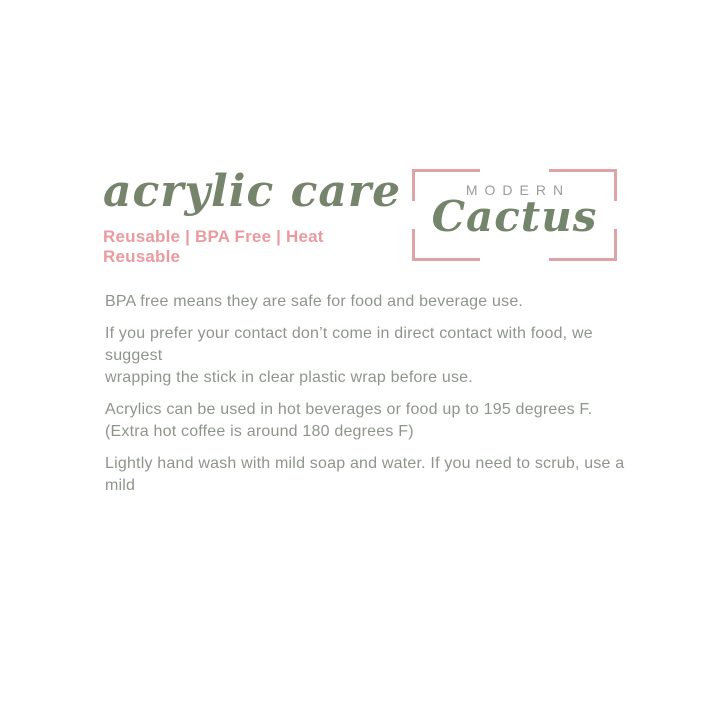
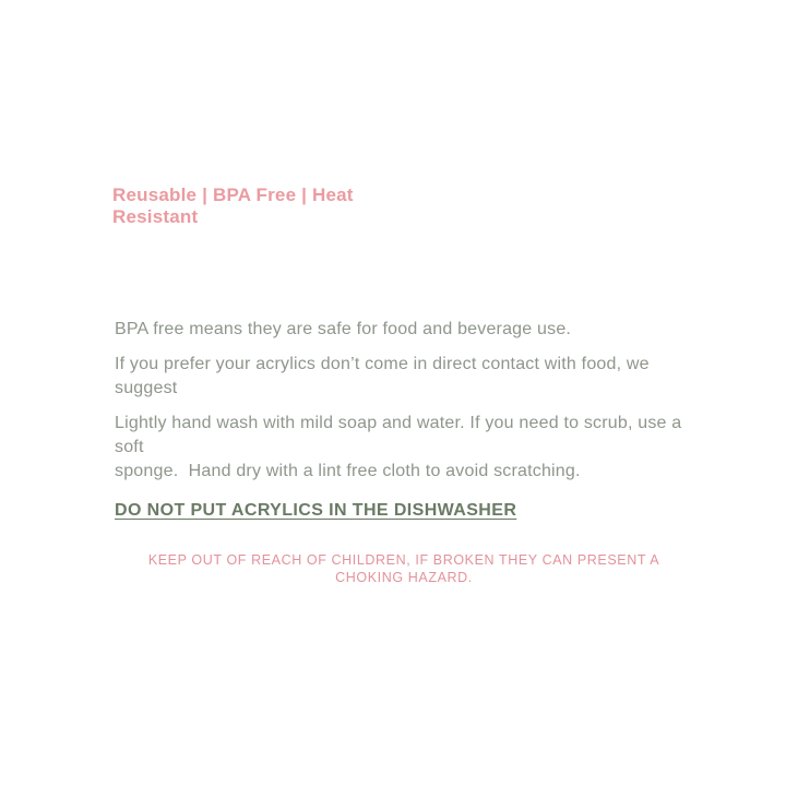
- acrylic care
- Reusable | BPA Free | Heat Reusable
+ Reusable | BPA Free | Heat Resistant
- MODERN
- Cactus
  BPA free means they are safe for food and beverage use.
- If you prefer your contact don’t come in direct contact with food, we suggest
+ If you prefer your acrylics don’t come in direct contact with food, we suggest
- wrapping the stick in clear plastic wrap before use.
- Acrylics can be used in hot beverages or food up to 195 degrees F.
- (Extra hot coffee is around 180 degrees F)
- Lightly hand wash with mild soap and water. If you need to scrub, use a mild
+ Lightly hand wash with mild soap and water. If you need to scrub, use a soft
+ sponge. Hand dry with a lint free cloth to avoid scratching.
+ DO NOT PUT ACRYLICS IN THE DISHWASHER
+ KEEP OUT OF REACH OF CHILDREN, IF BROKEN THEY CAN PRESENT A CHOKING HAZARD.
